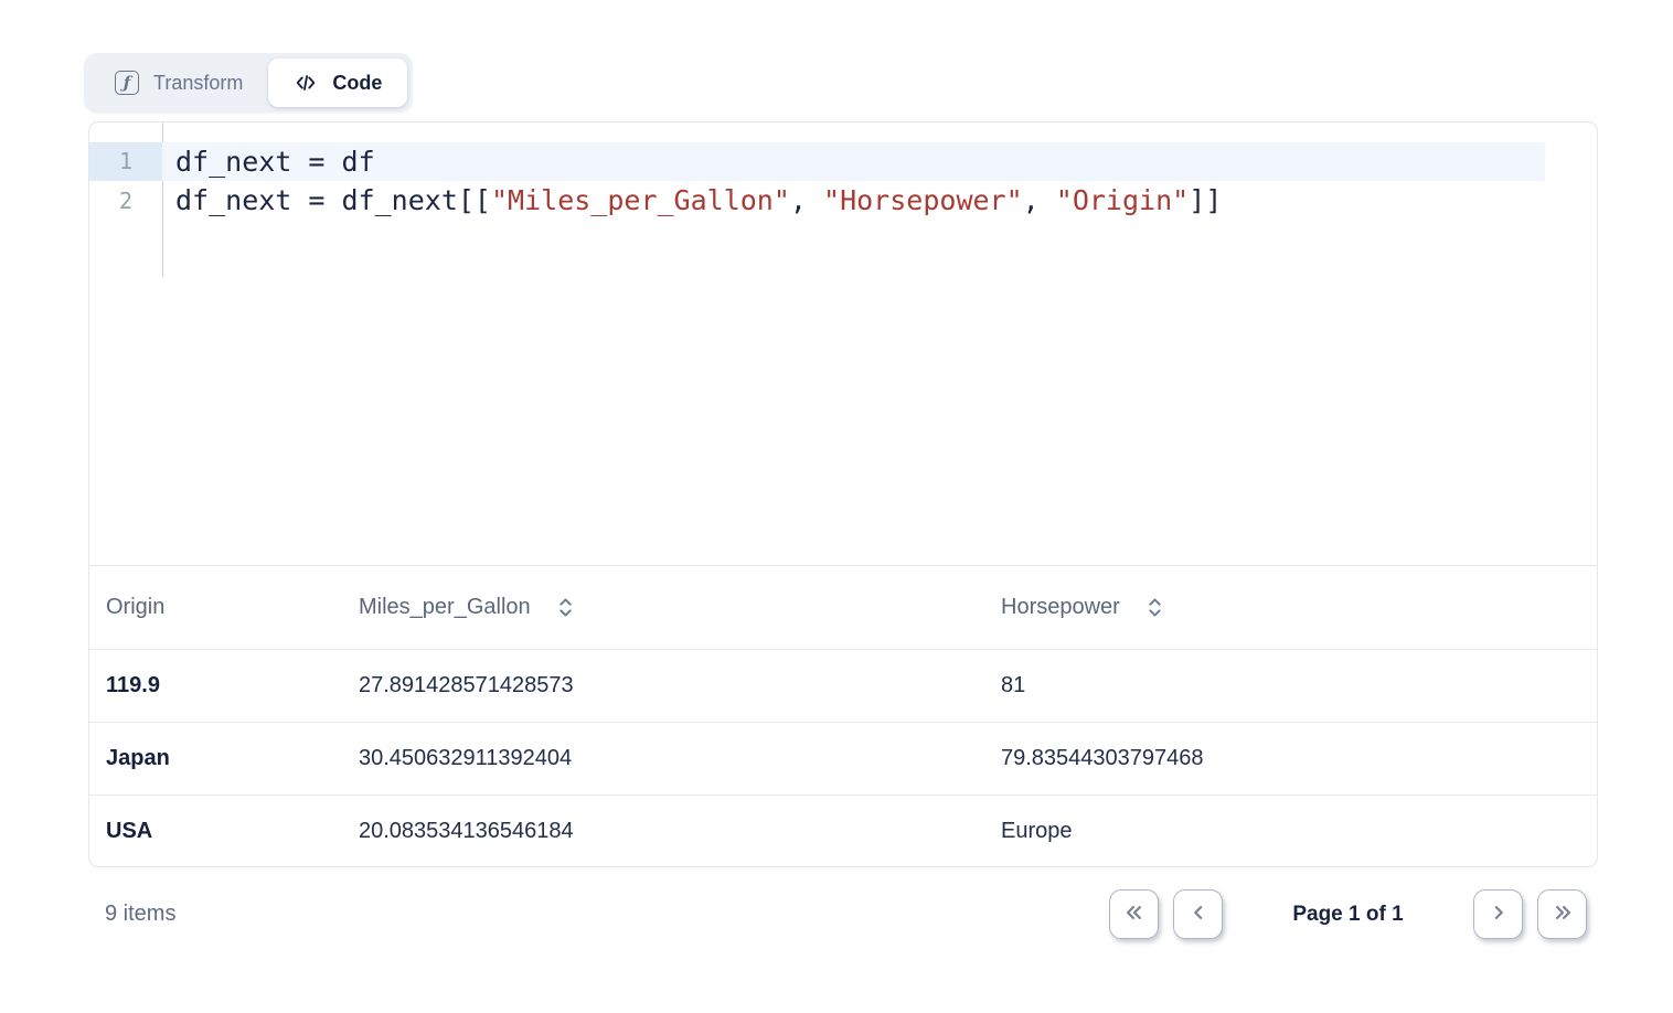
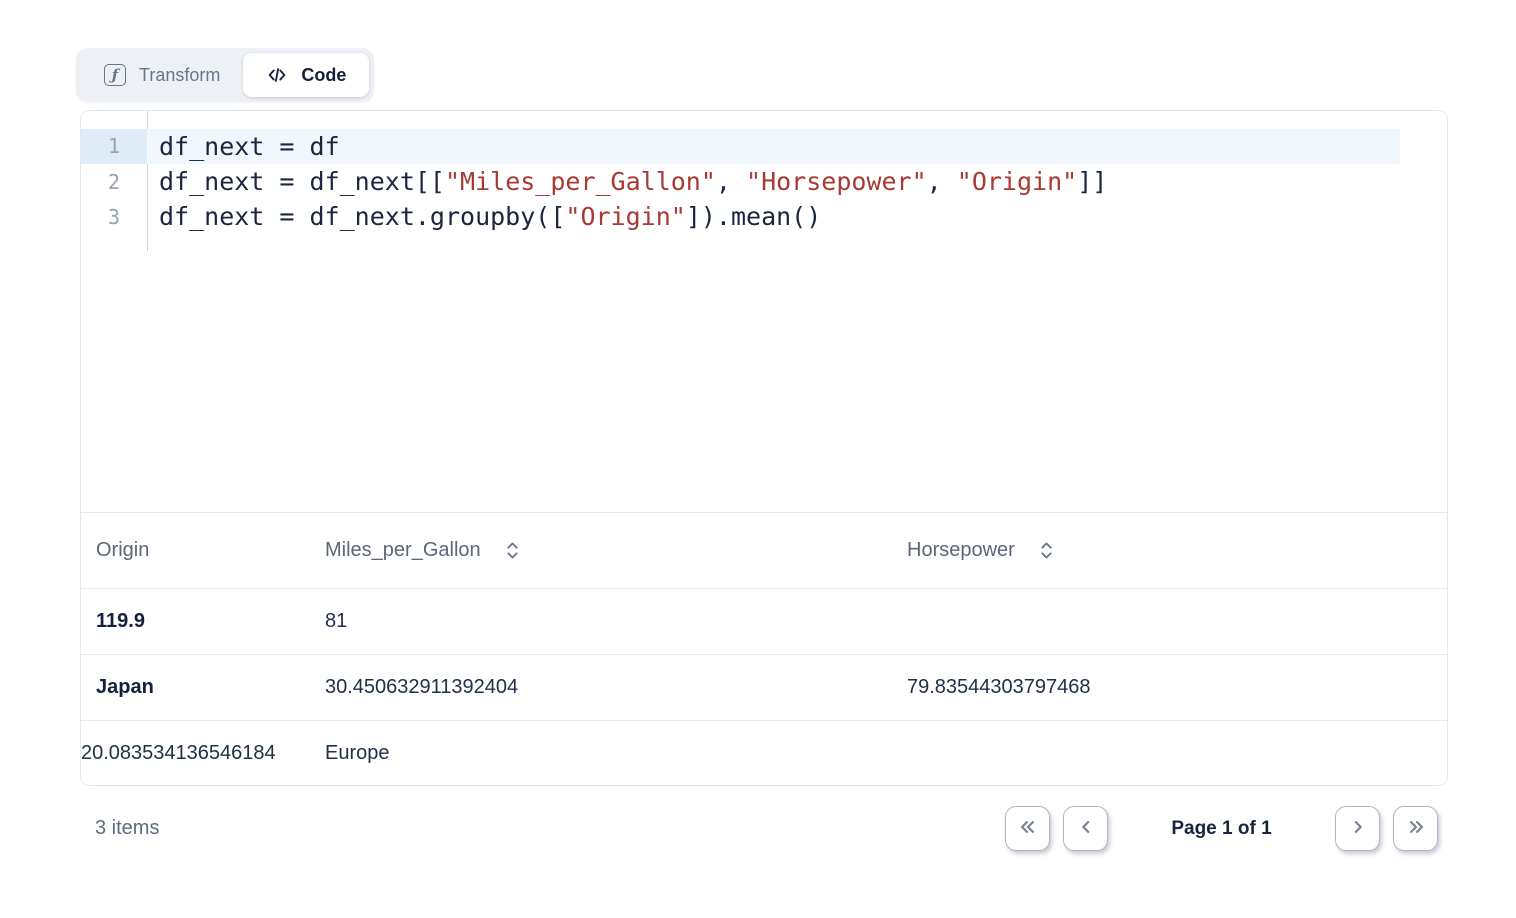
  ƒ
  Transform
  Code
  1
  df_next = df
  2
  df_next = df_next[["Miles_per_Gallon", "Horsepower", "Origin"]]
+ 3
+ df_next = df_next.groupby(["Origin"]).mean()
  Origin
  Miles_per_Gallon
  Horsepower
  119.9
- 27.891428571428573
  81
  Japan
  30.450632911392404
  79.83544303797468
- USA
  20.083534136546184
  Europe
- 9 items
+ 3 items
  Page 1 of 1
